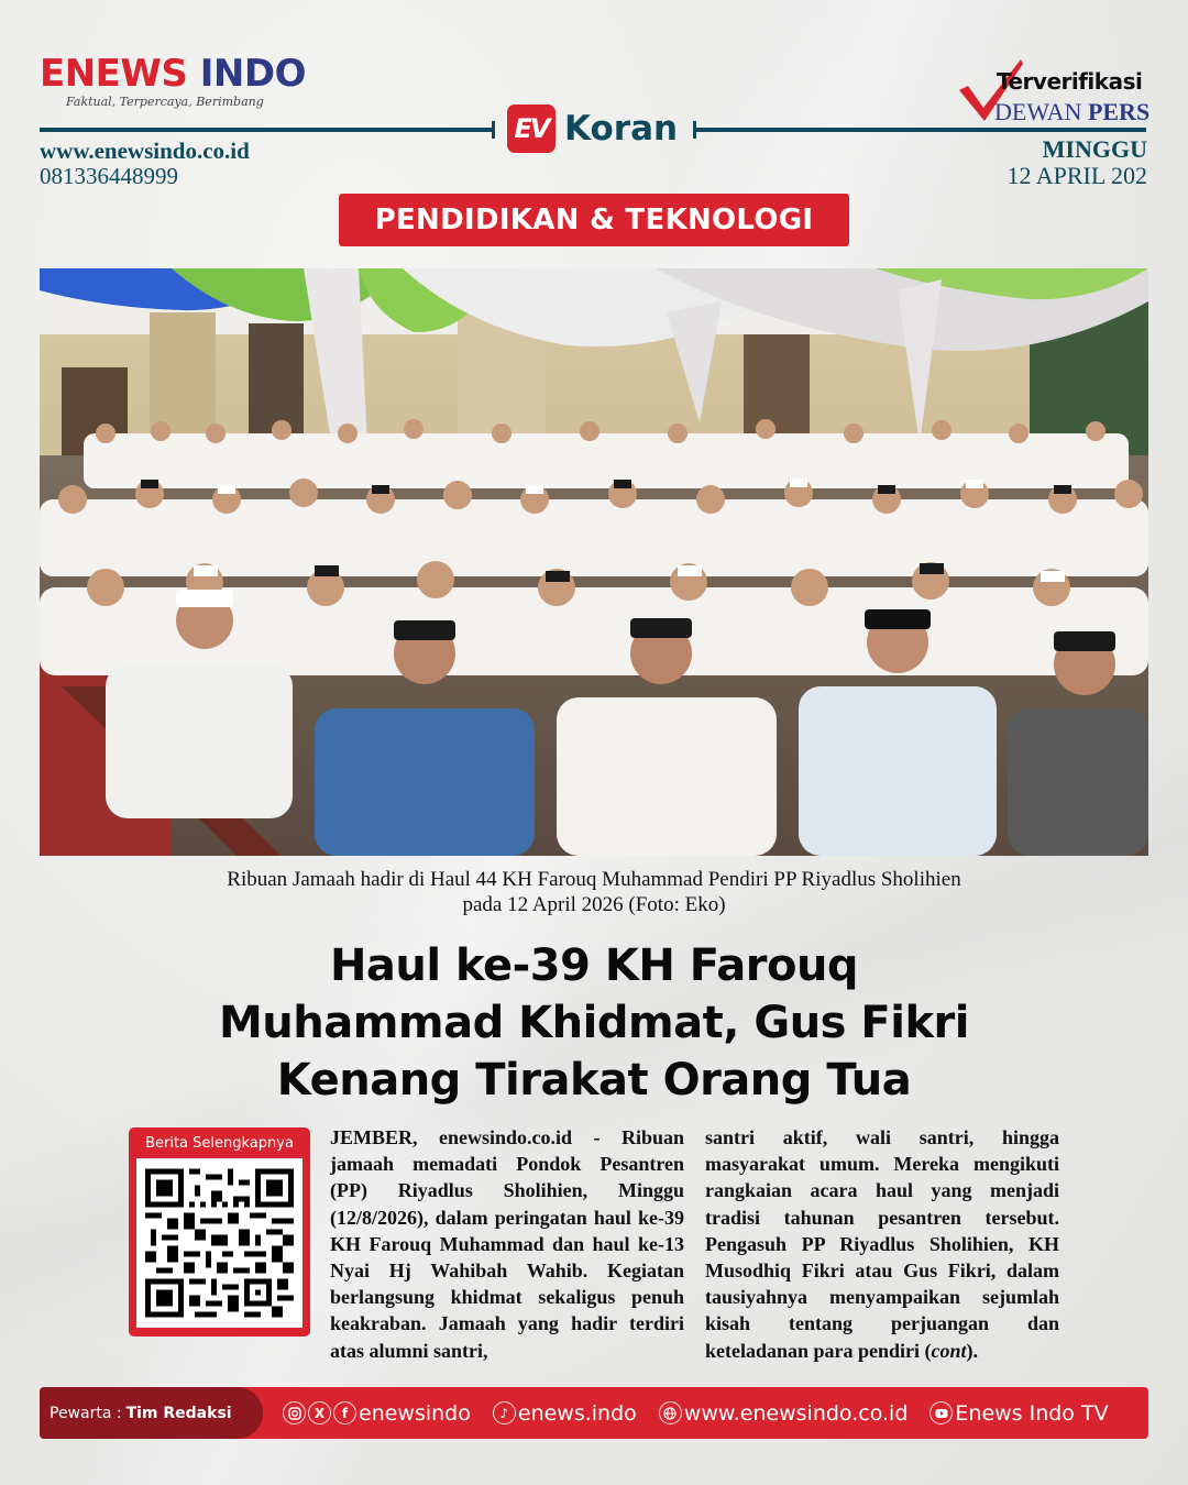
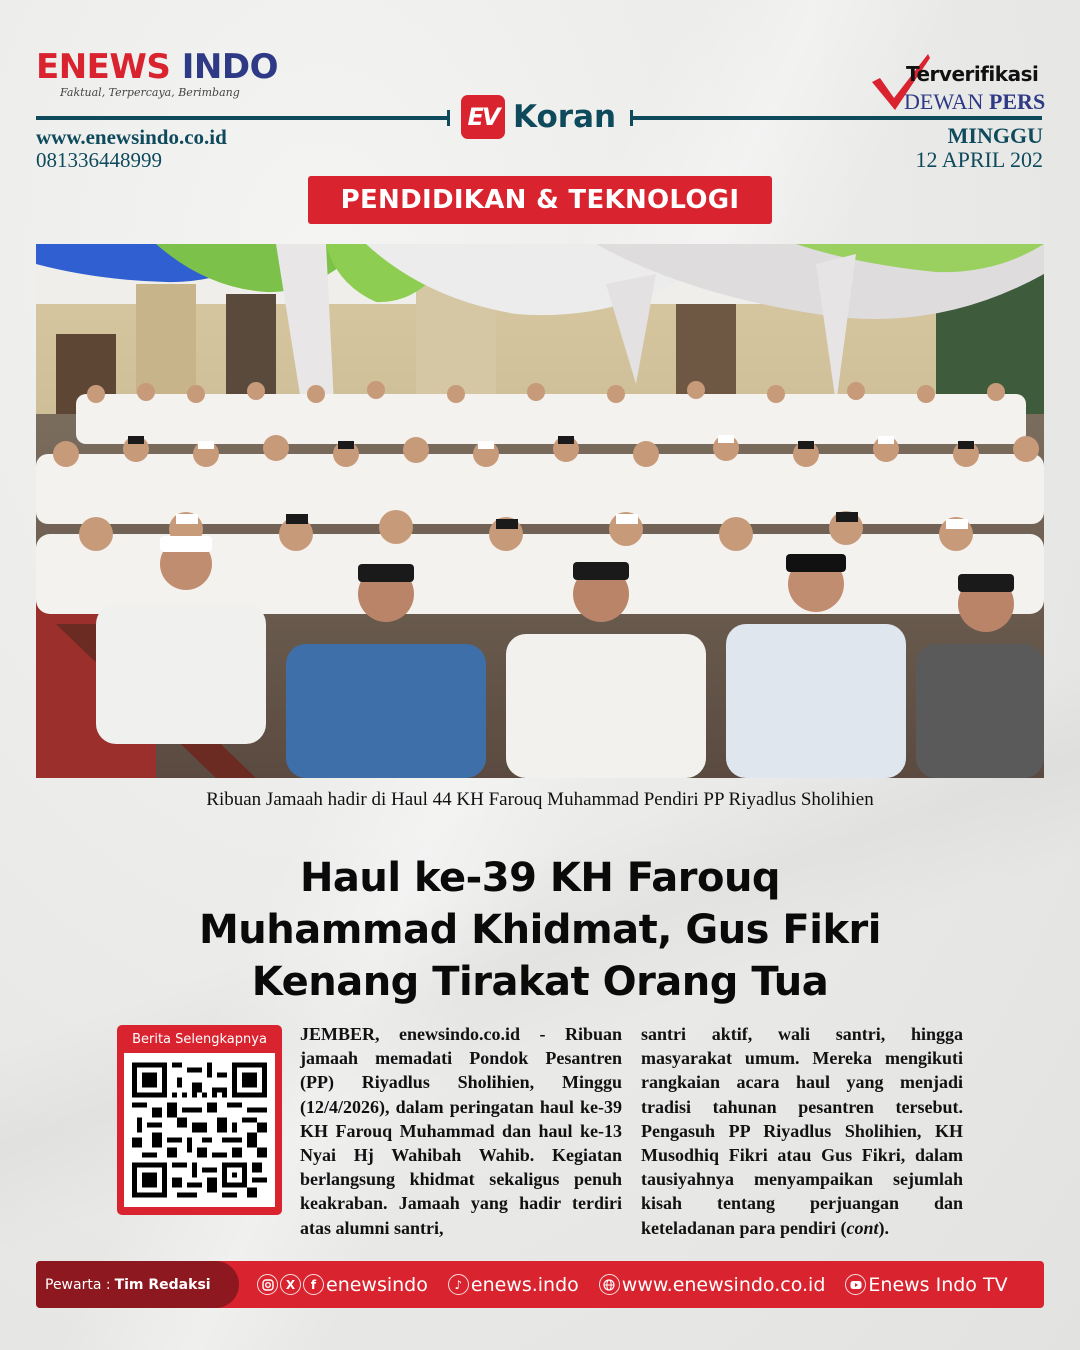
  ENEWS INDO
  Faktual, Terpercaya, Berimbang
  EV
  Koran
  www.enewsindo.co.id
  081336448999
  Terverifikasi
  DEWAN PERS
  MINGGU
  12 APRIL 202
  PENDIDIKAN & TEKNOLOGI
  Ribuan Jamaah hadir di Haul 44 KH Farouq Muhammad Pendiri PP Riyadlus Sholihien
- pada 12 April 2026 (Foto: Eko)
  Haul ke-39 KH Farouq
  Muhammad Khidmat, Gus Fikri
  Kenang Tirakat Orang Tua
  Berita Selengkapnya
- JEMBER, enewsindo.co.id - Ribuan jamaah memadati Pondok Pesantren (PP) Riyadlus Sholihien, Minggu (12/8/2026), dalam peringatan haul ke-39 KH Farouq Muhammad dan haul ke-13 Nyai Hj Wahibah Wahib. Kegiatan berlangsung khidmat sekaligus penuh keakraban. Jamaah yang hadir terdiri atas alumni santri,
+ JEMBER, enewsindo.co.id - Ribuan jamaah memadati Pondok Pesantren (PP) Riyadlus Sholihien, Minggu (12/4/2026), dalam peringatan haul ke-39 KH Farouq Muhammad dan haul ke-13 Nyai Hj Wahibah Wahib. Kegiatan berlangsung khidmat sekaligus penuh keakraban. Jamaah yang hadir terdiri atas alumni santri,
  santri aktif, wali santri, hingga masyarakat umum. Mereka mengikuti rangkaian acara haul yang menjadi tradisi tahunan pesantren tersebut. Pengasuh PP Riyadlus Sholihien, KH Musodhiq Fikri atau Gus Fikri, dalam tausiyahnya menyampaikan sejumlah kisah tentang perjuangan dan keteladanan para pendiri (cont).
  Pewarta :
  Tim Redaksi
  X
  f
  enewsindo
  ♪
  enews.indo
  www.enewsindo.co.id
  Enews Indo TV
